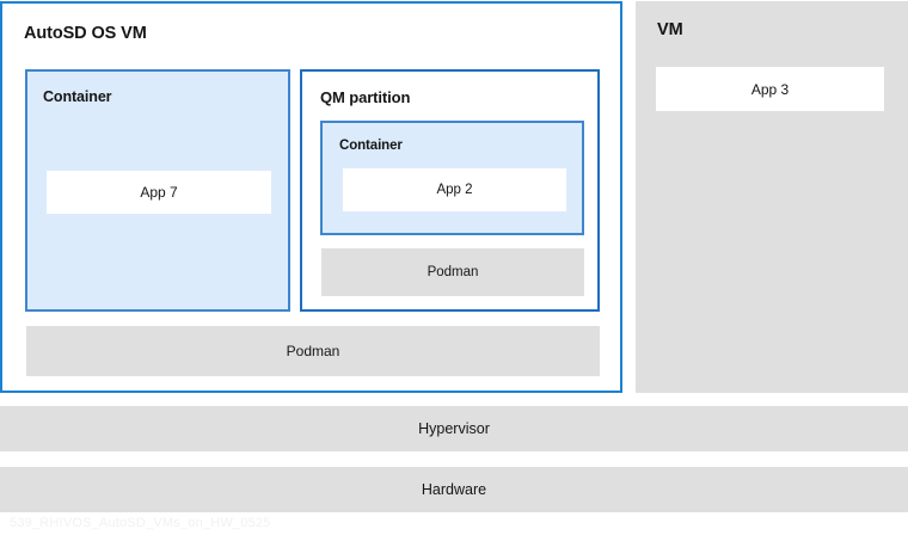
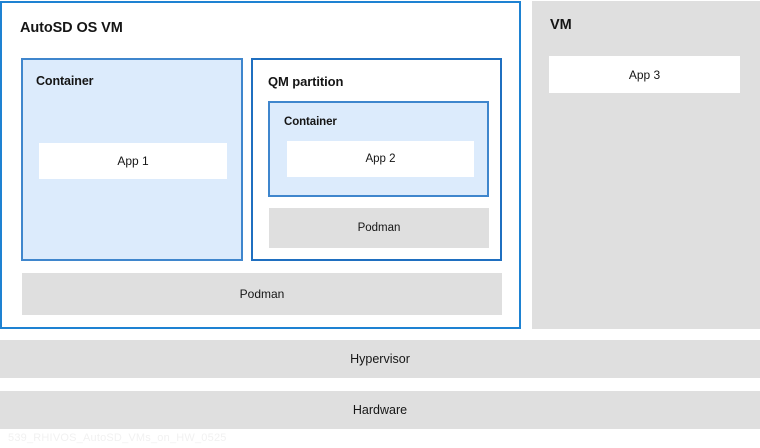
  AutoSD OS VM
  Container
- App 7
+ App 1
  QM partition
  Container
  App 2
  Podman
  Podman
  VM
  App 3
  Hypervisor
  Hardware
